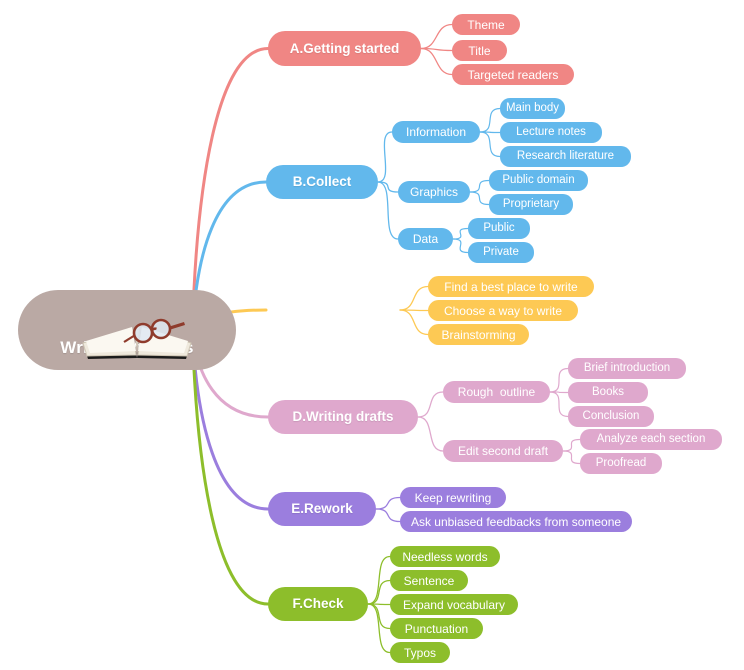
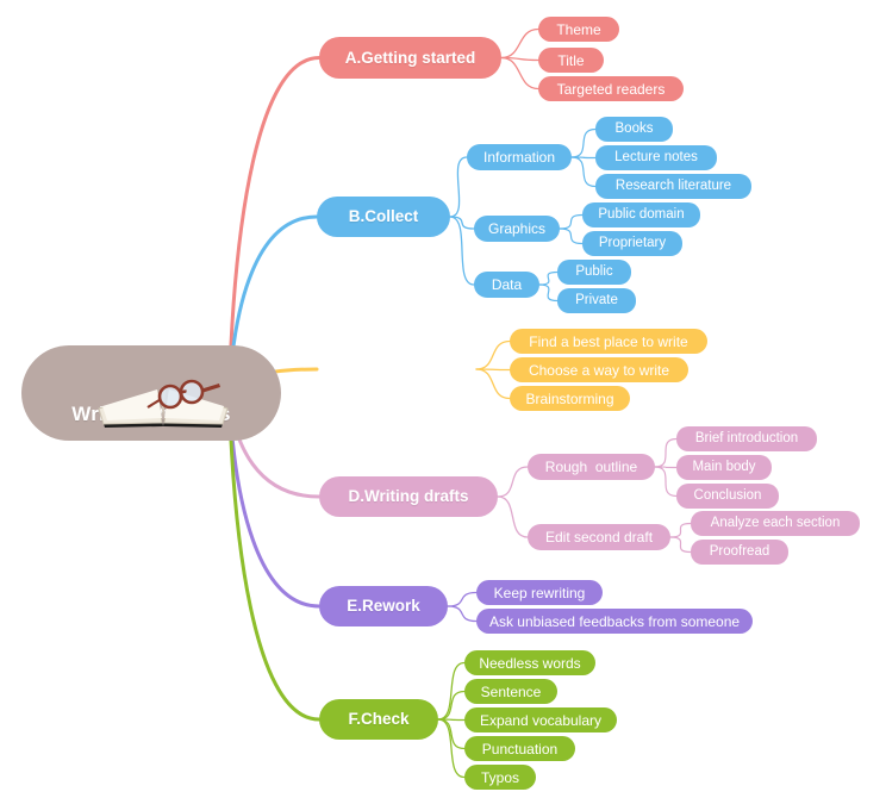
  A.Getting started
  Theme
  Title
  Targeted readers
  B.Collect
  Information
- Main body
+ Books
  Lecture notes
  Research literature
  Graphics
  Public domain
  Proprietary
  Data
  Public
  Private
  Find a best place to write
  Choose a way to write
  Brainstorming
  D.Writing drafts
  Rough outline
  Brief introduction
- Books
+ Main body
  Conclusion
  Edit second draft
  Analyze each section
  Proofread
  E.Rework
  Keep rewriting
  Ask unbiased feedbacks from someone
  F.Check
  Needless words
  Sentence
  Expand vocabulary
  Punctuation
  Typos
